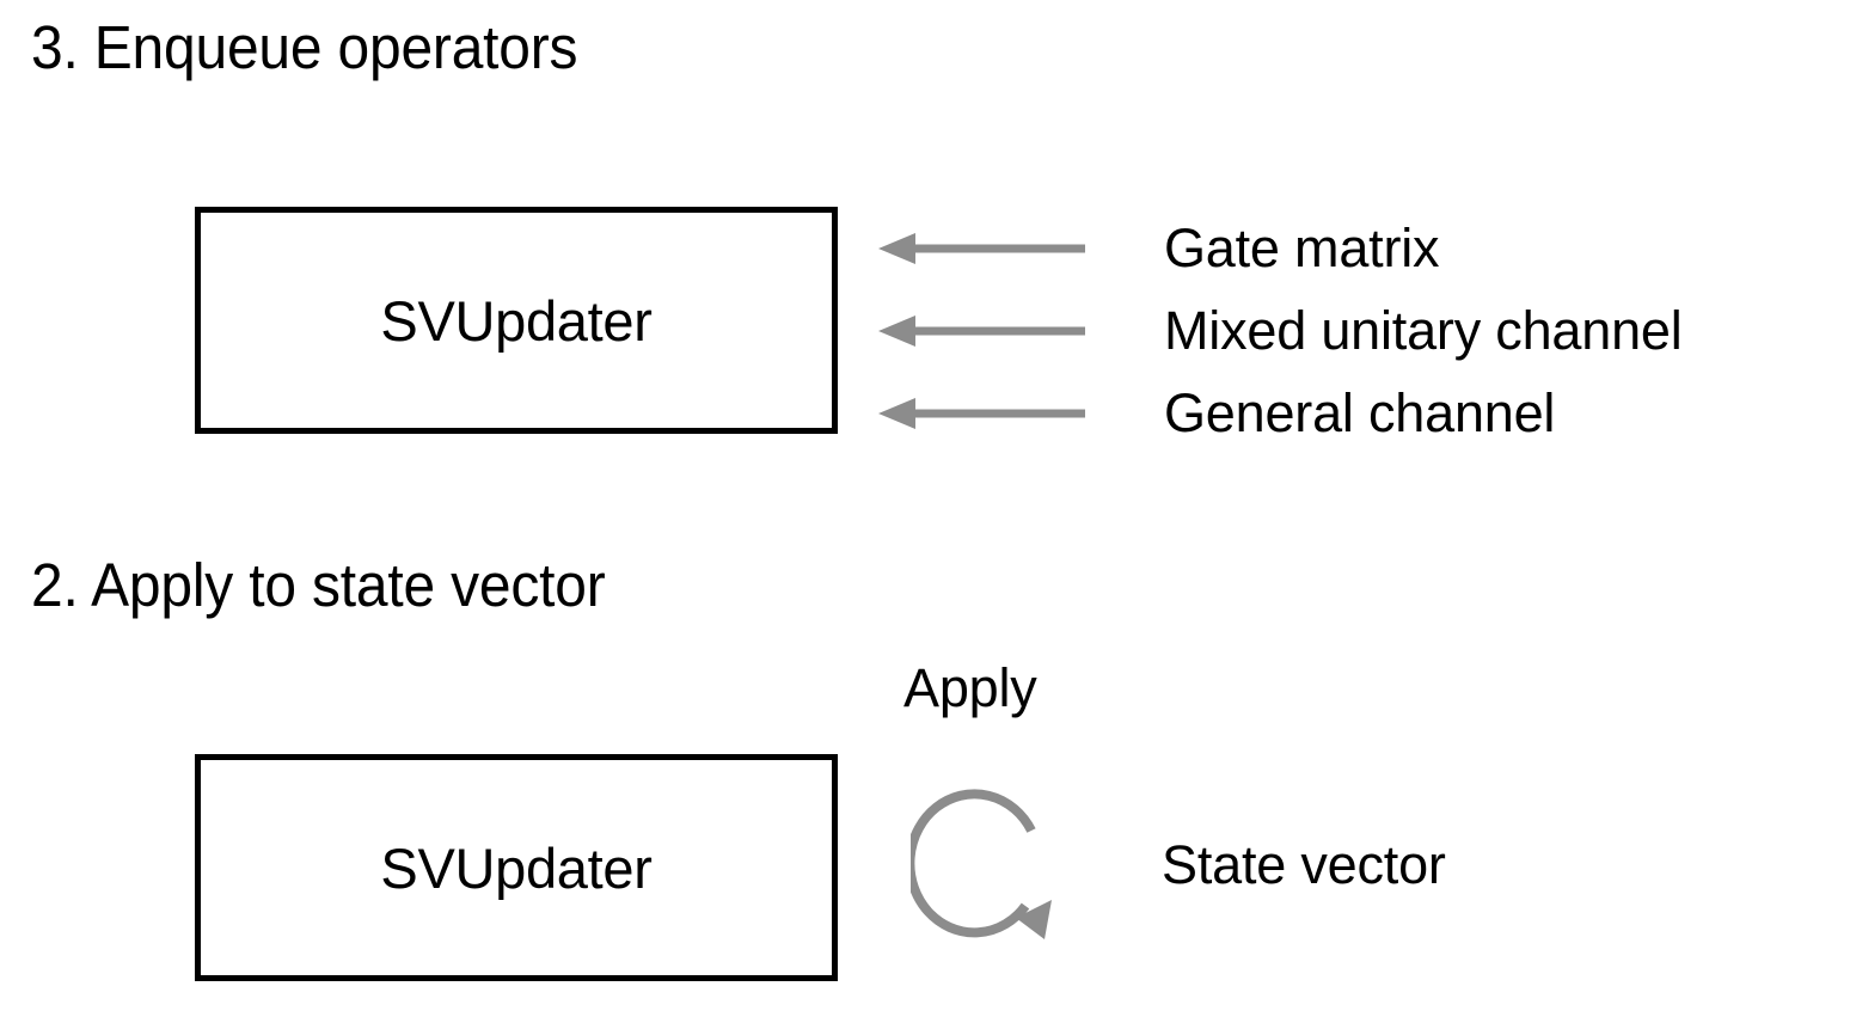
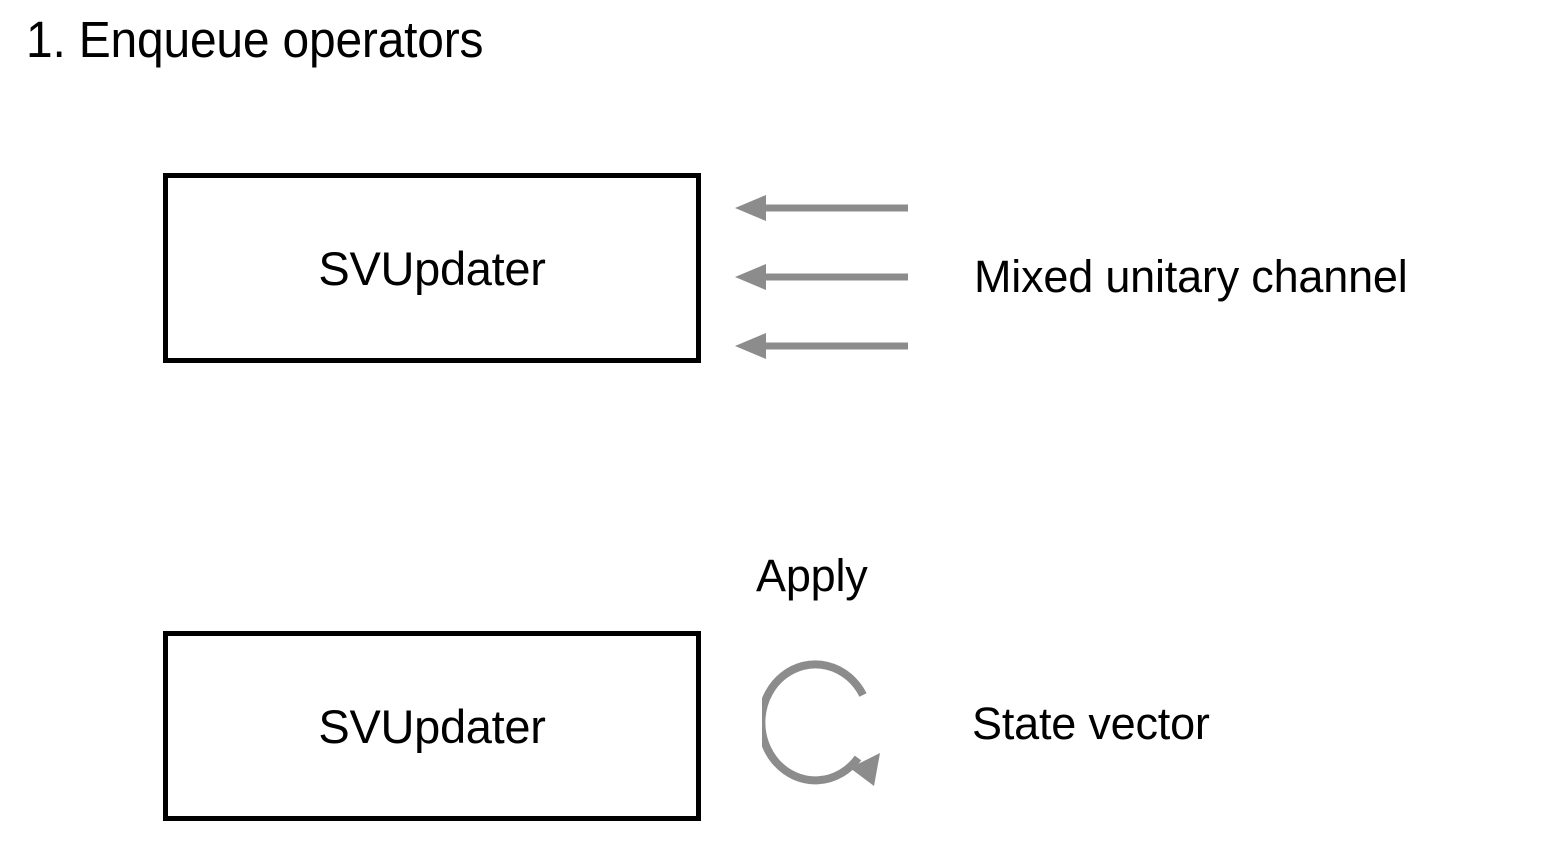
- 3. Enqueue operators
+ 1. Enqueue operators
  SVUpdater
- Gate matrix
  Mixed unitary channel
- General channel
- 2. Apply to state vector
  SVUpdater
  Apply
  State vector
